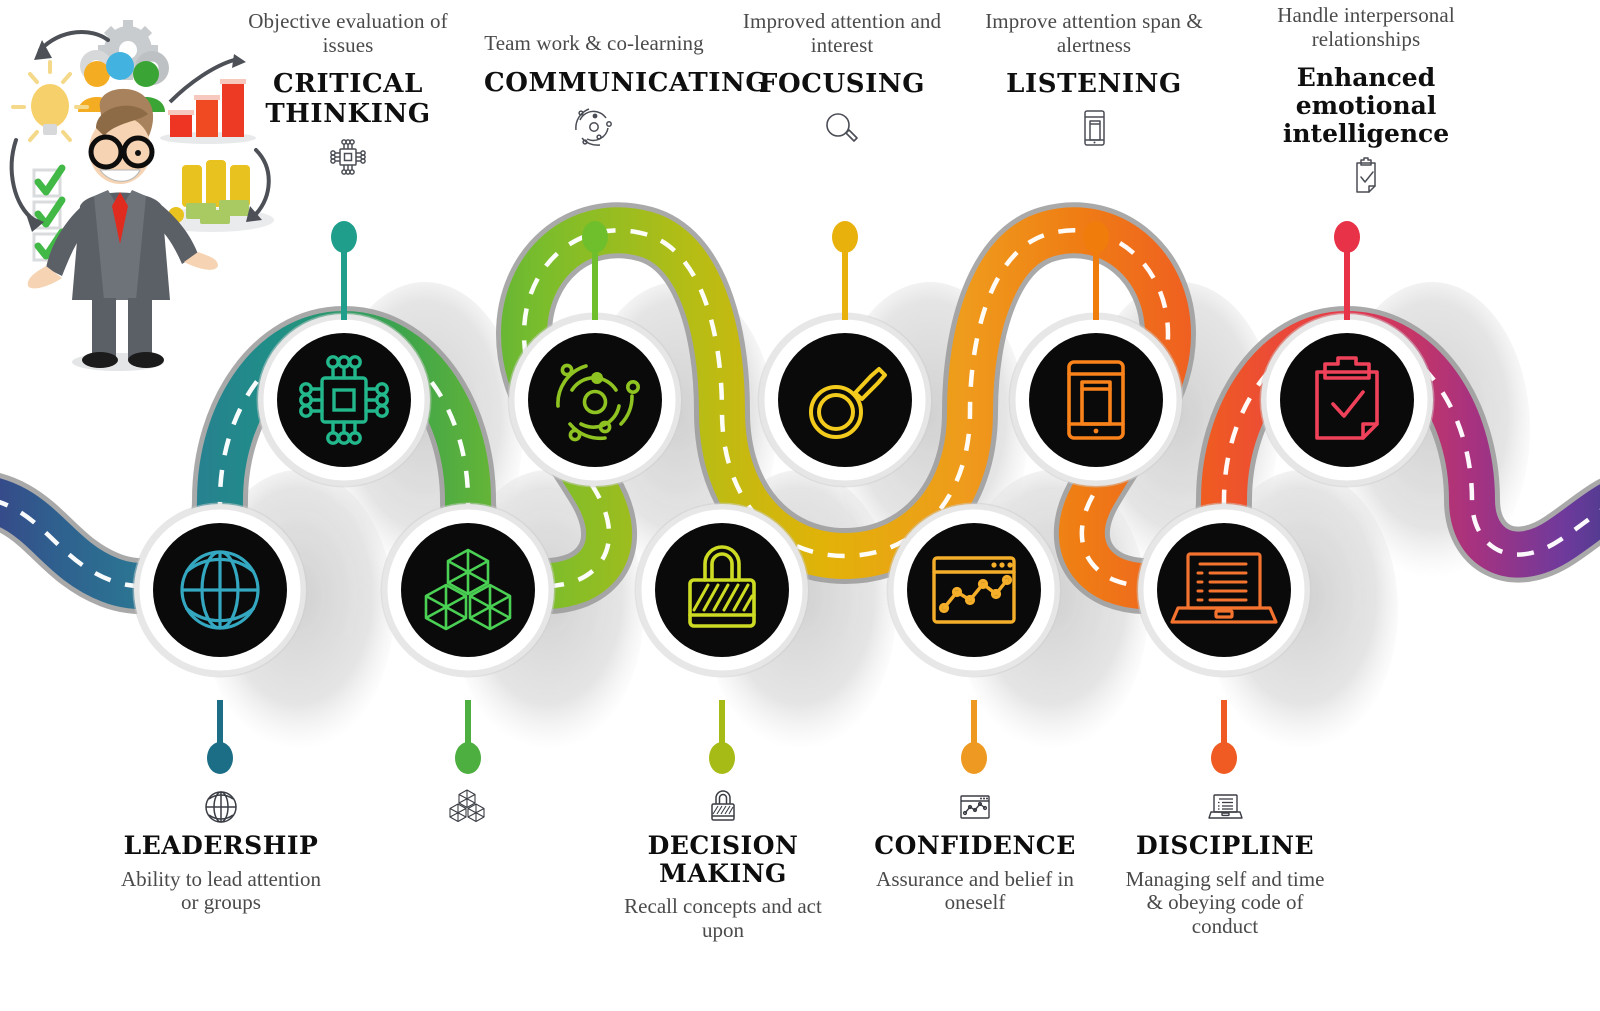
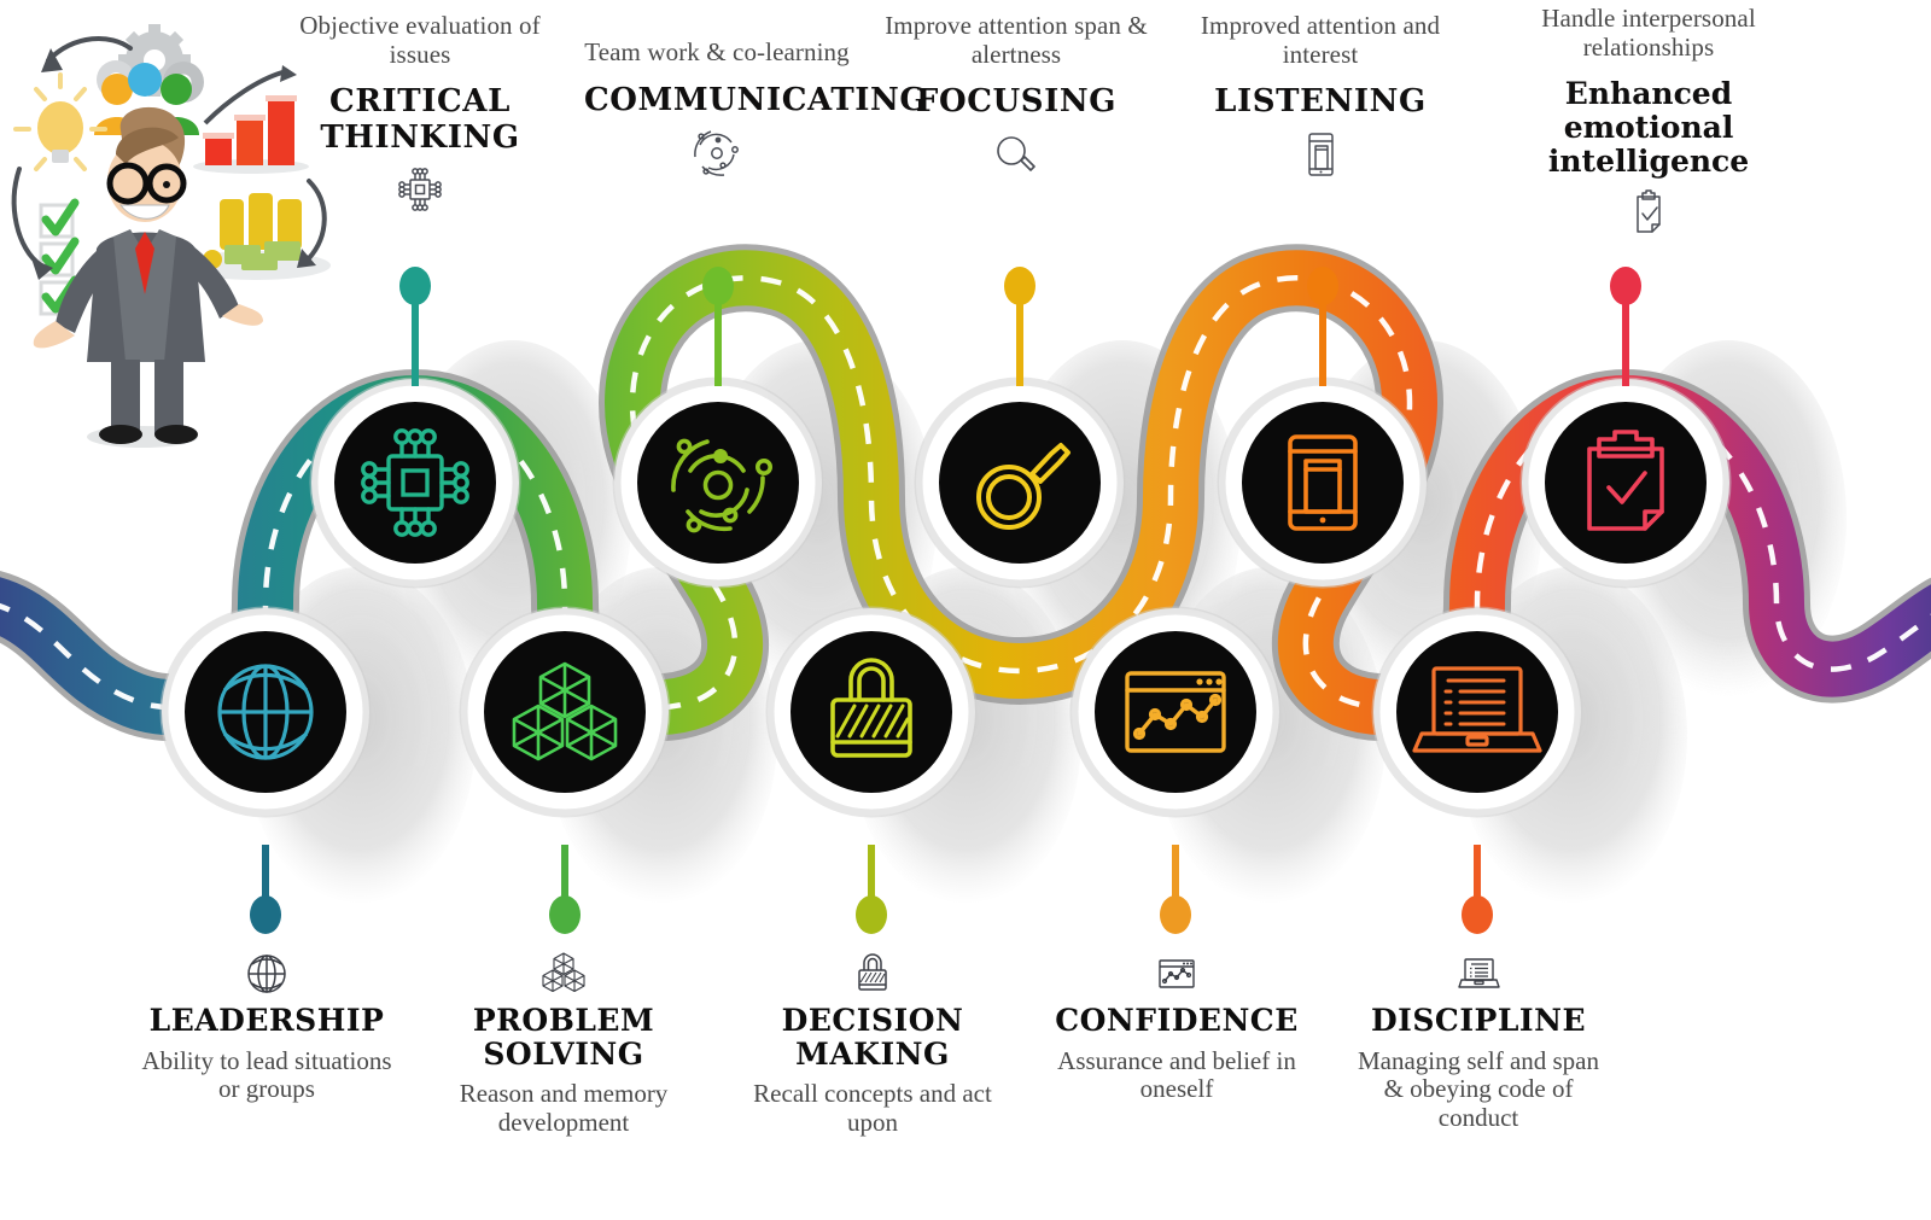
  Objective evaluation of issues
  CRITICAL THINKING
  Team work & co-learning
  COMMUNICATI
- Improved attention and interest
+ Improve attention span & alertness
  FOCUSING
- Improve attention span & alertness
+ Improved attention and interest
  LISTENING
  Handle interpersonal relationships
  Enhanced emotional intelligence
  LEADERSHIP
- Ability to lead attention or groups
+ Ability to lead situations or groups
+ PROBLEM SOLVING
+ Reason and memory development
  DECISION MAKING
  Recall concepts and act upon
  CONFIDENCE
  Assurance and belief in oneself
  DISCIPLINE
- Managing self and time & obeying code of conduct
+ Managing self and span & obeying code of conduct
